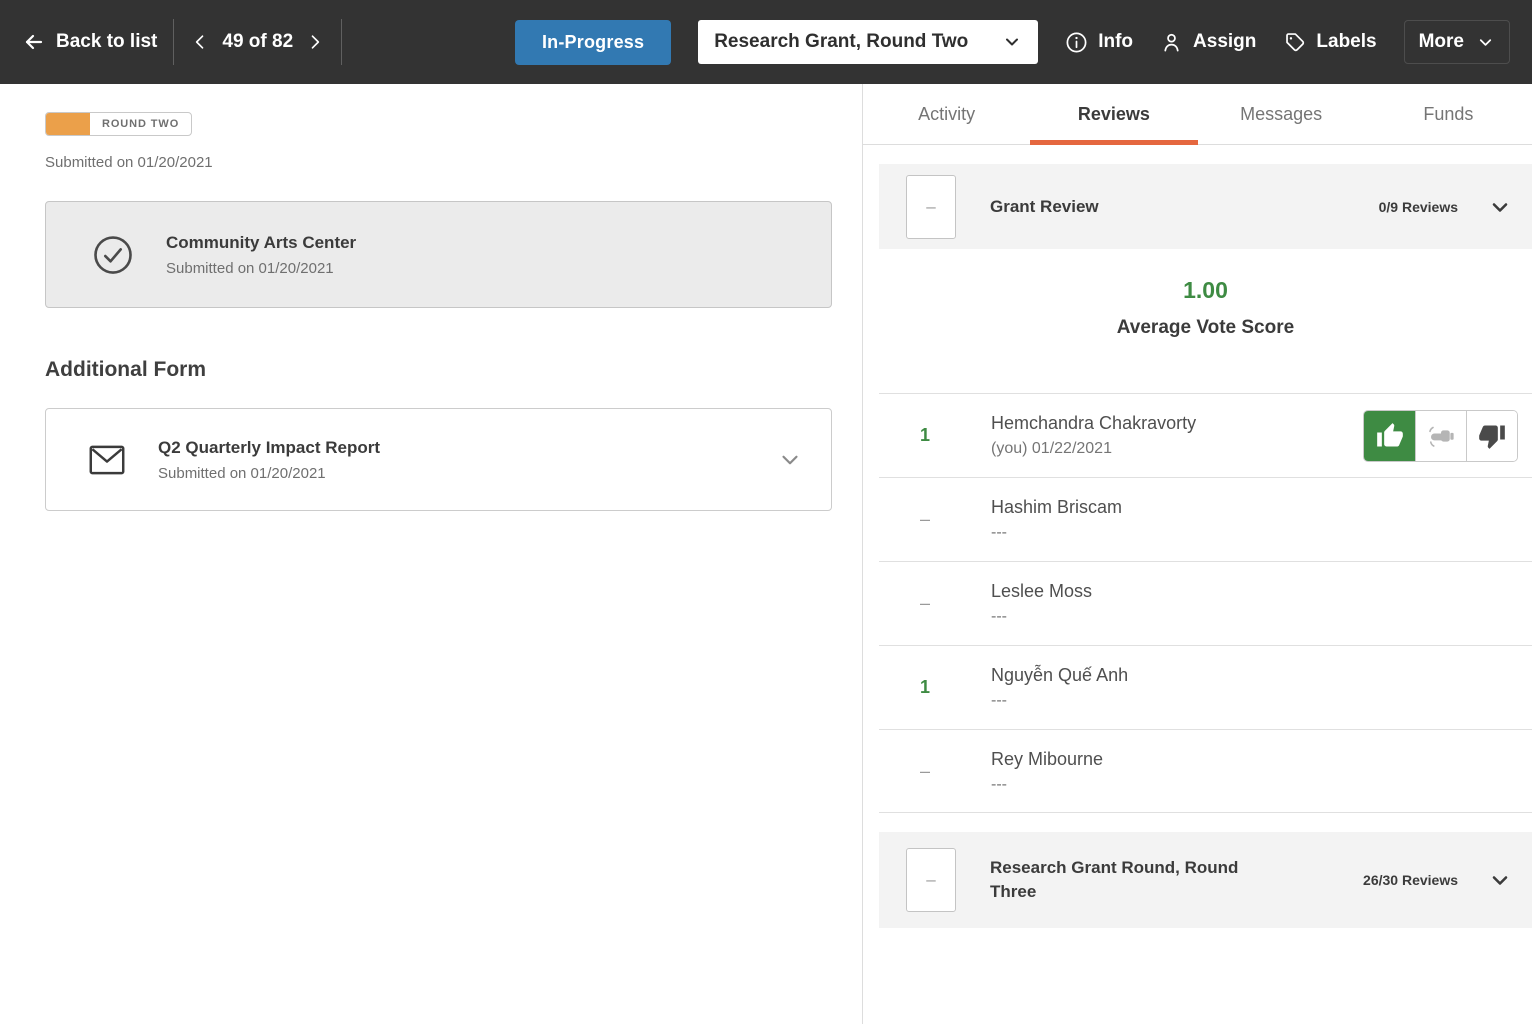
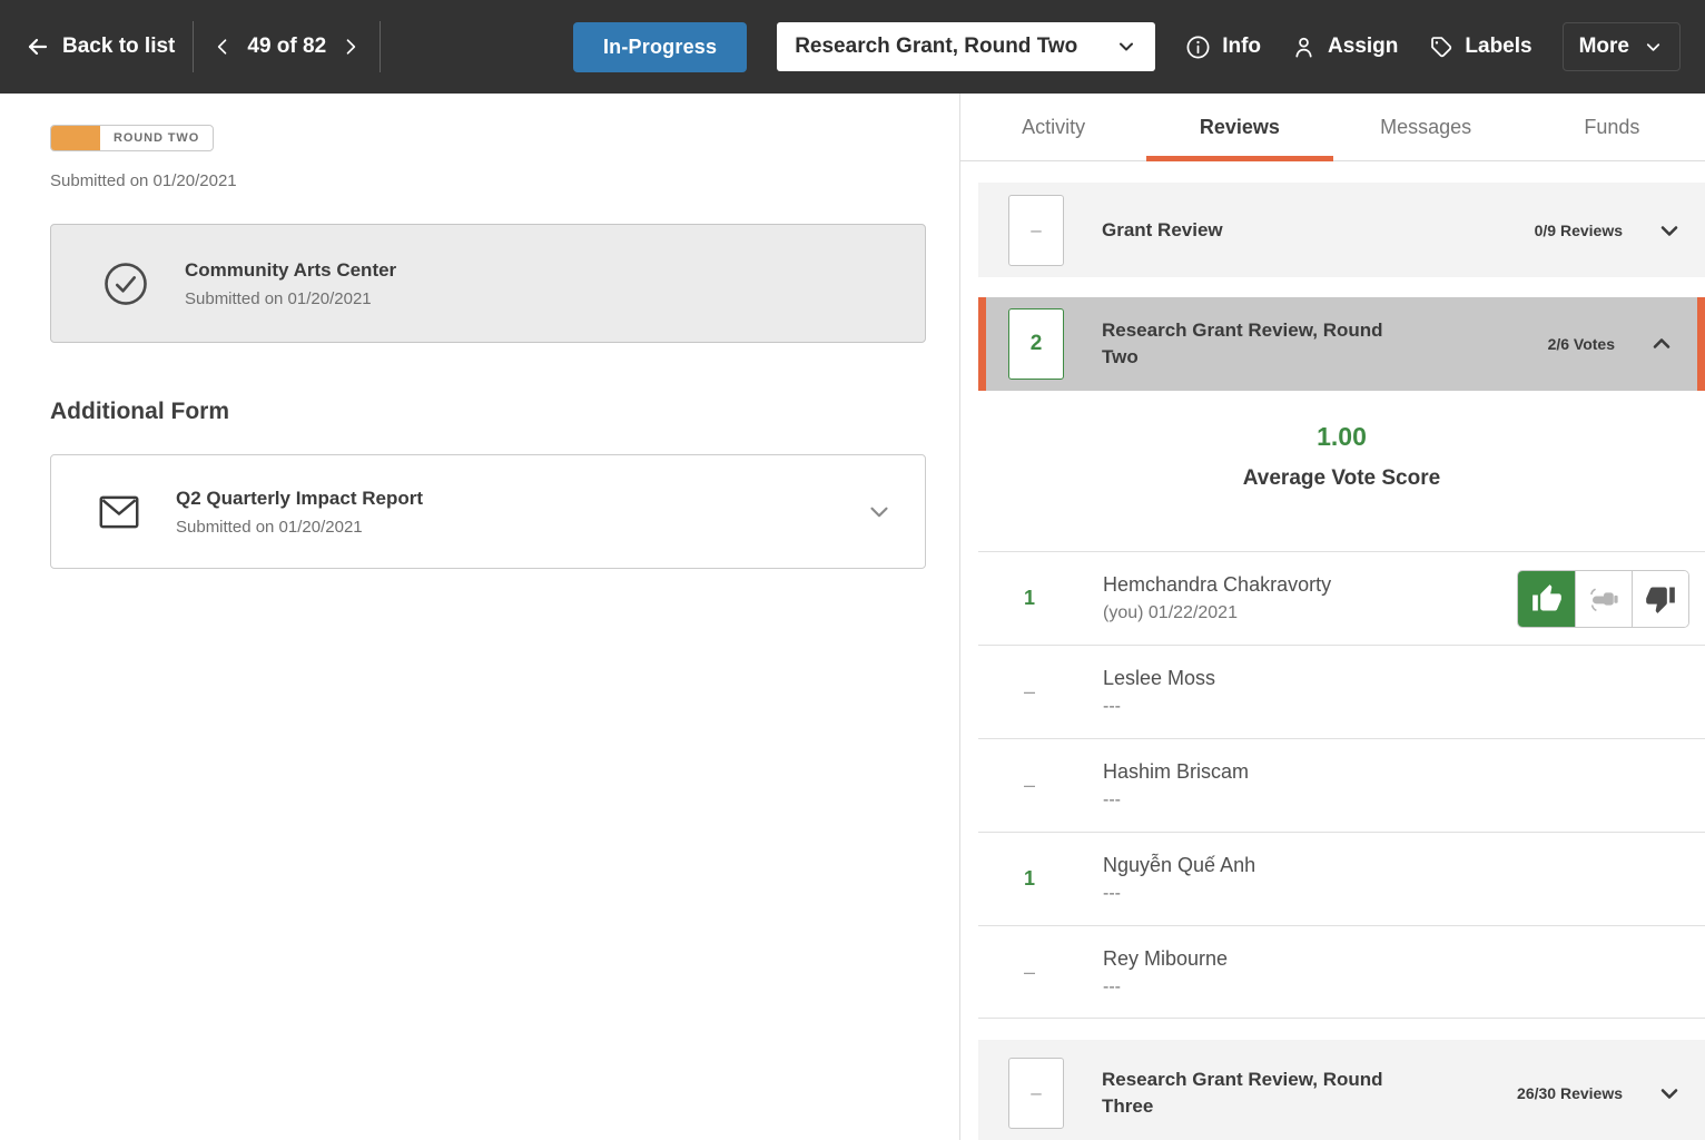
  Back to list
  49 of 82
  In-Progress
  Research Grant, Round Two
  Info
  Assign
  Labels
  More
  ROUND TWO
  Submitted on 01/20/2021
  Community Arts Center
  Submitted on 01/20/2021
  Additional Form
  Q2 Quarterly Impact Report
  Submitted on 01/20/2021
  Activity
  Reviews
  Messages
  Funds
  –
  Grant Review
  0/9 Reviews
+ 2
+ Research Grant Review, Round Two
+ 2/6 Votes
  1.00
  Average Vote Score
  1
  Hemchandra Chakravorty
  (you) 01/22/2021
  –
- Hashim Briscam
+ Leslee Moss
  ---
  –
- Leslee Moss
+ Hashim Briscam
  ---
  1
  Nguyễn Quế Anh
  ---
  –
  Rey Mibourne
  ---
  –
- Research Grant Round, Round Three
+ Research Grant Review, Round Three
  26/30 Reviews
